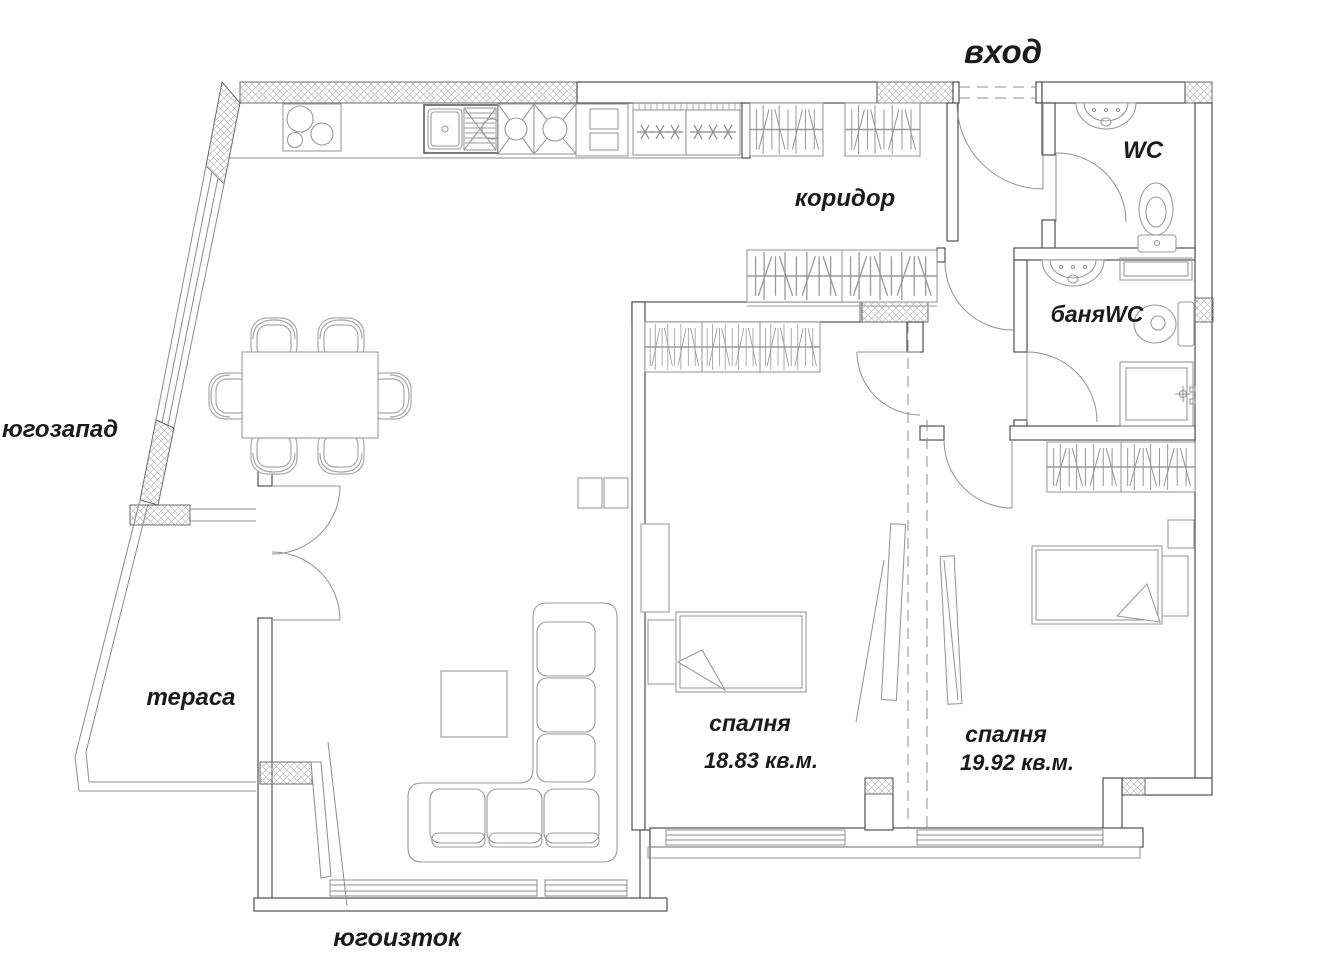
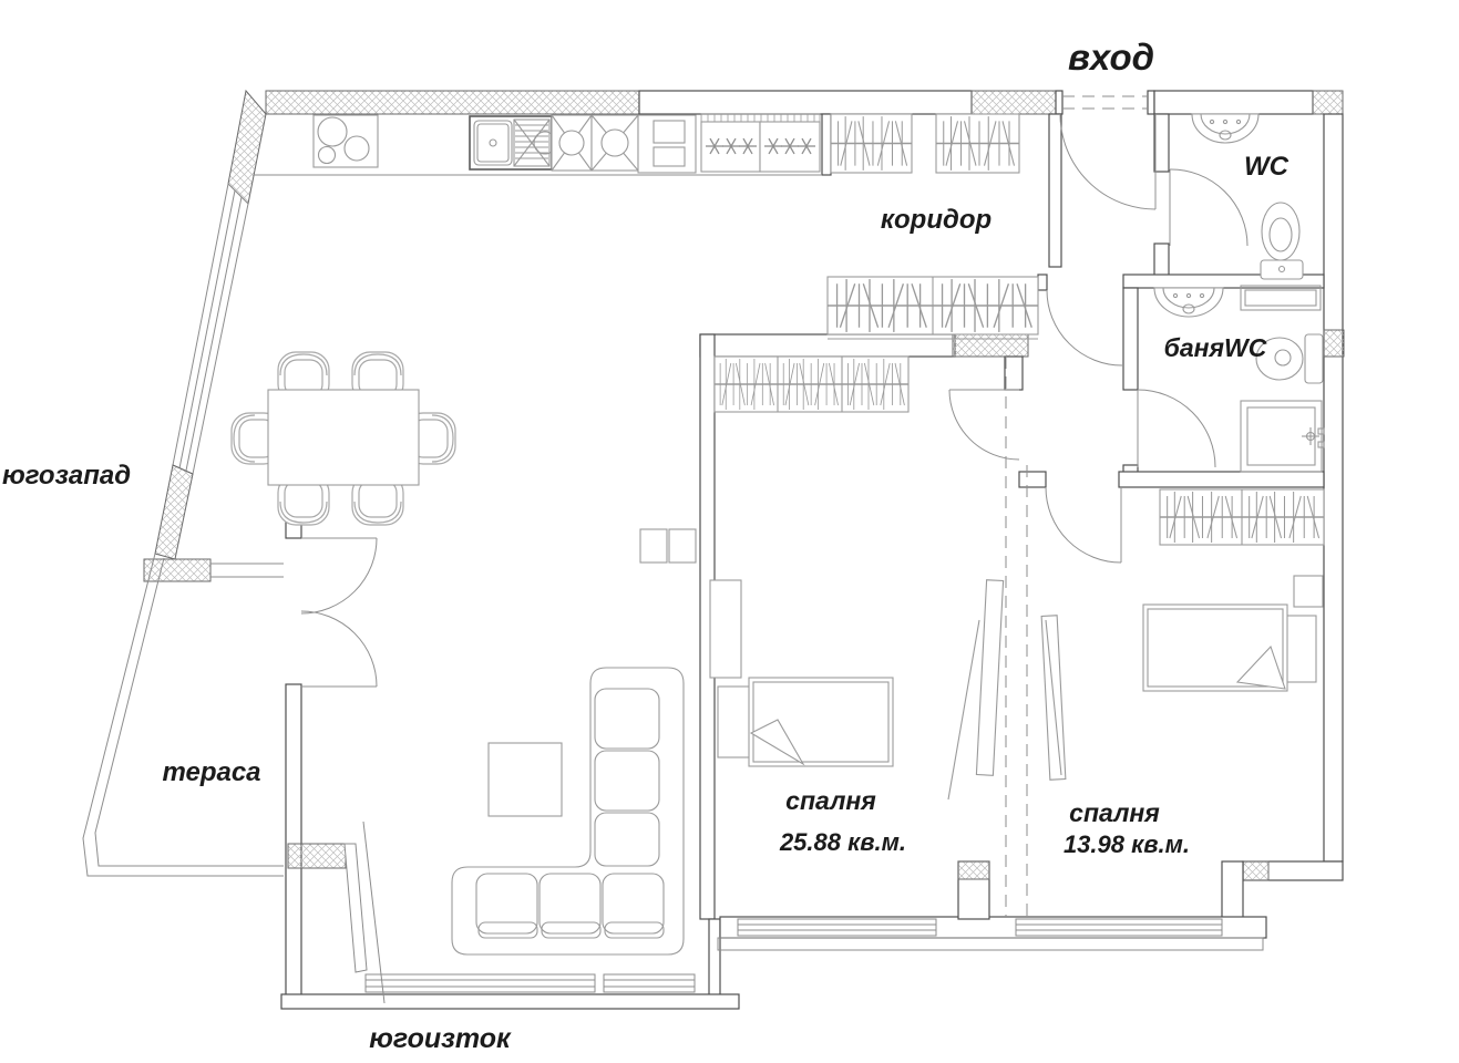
  вход
  WC
  коридор
  баняWC
  югозапад
  тераса
  спалня
- 18.83 кв.м.
+ 25.88 кв.м.
  спалня
- 19.92 кв.м.
+ 13.98 кв.м.
  югоизток
